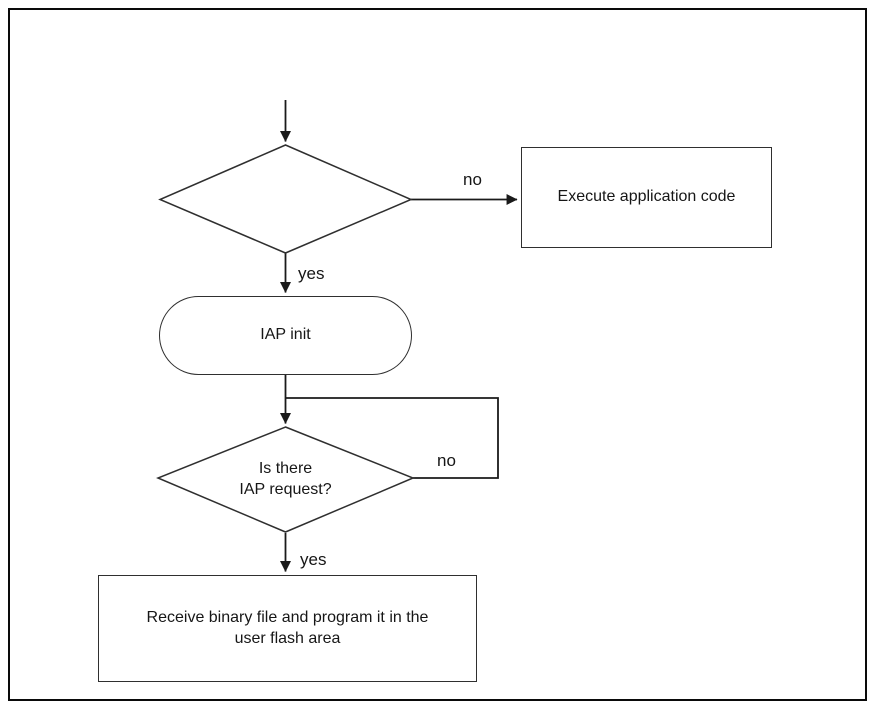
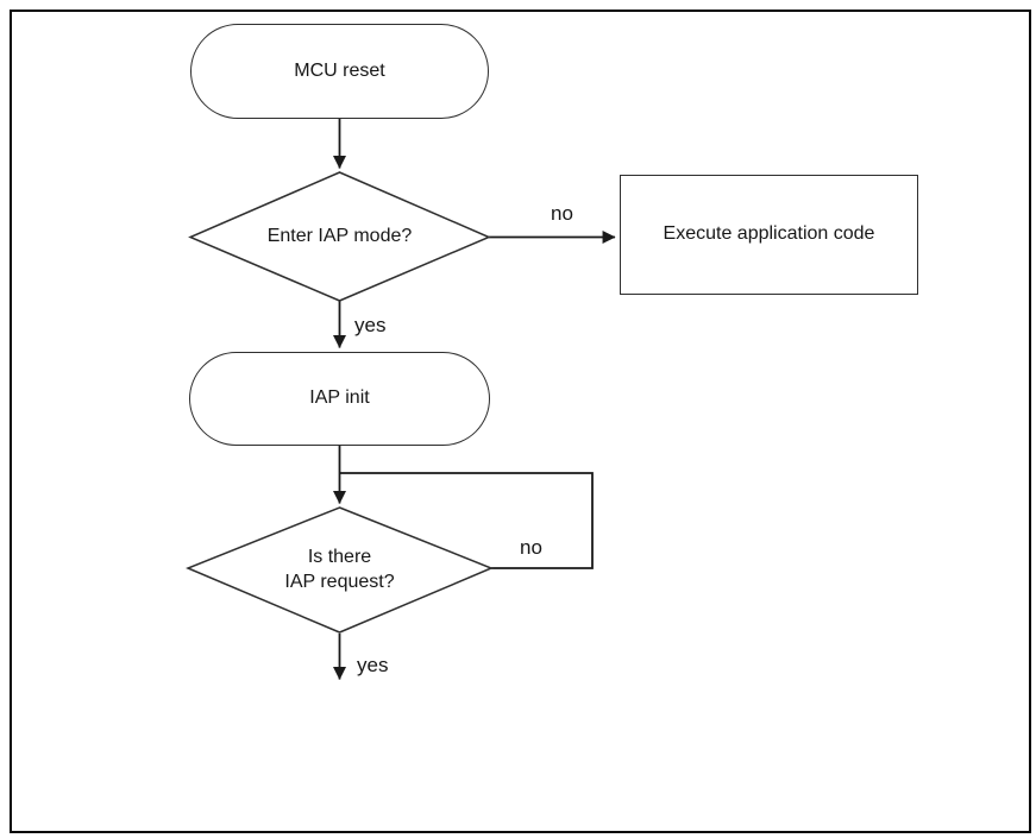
+ MCU reset
+ Enter IAP mode?
  Execute application code
  IAP init
  Is there
  IAP request?
- Receive binary file and program it in the
- user flash area
  no
  yes
  no
  yes
